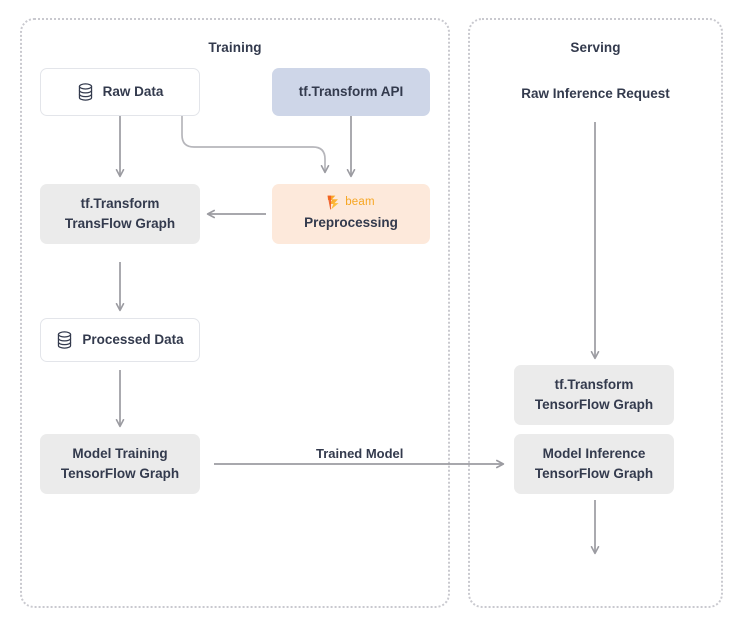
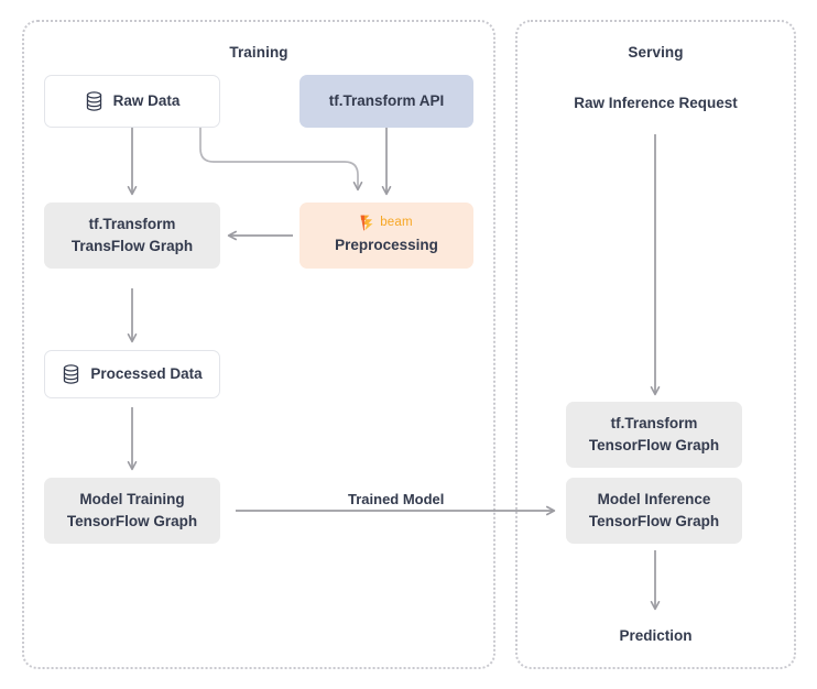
  Training
  Serving
  Trained Model
  Raw Data
  tf.Transform API
  tf.Transform
  TransFlow Graph
  beam
  Preprocessing
  Processed Data
  Model Training
  TensorFlow Graph
  Raw Inference Request
  tf.Transform
  TensorFlow Graph
  Model Inference
  TensorFlow Graph
+ Prediction
